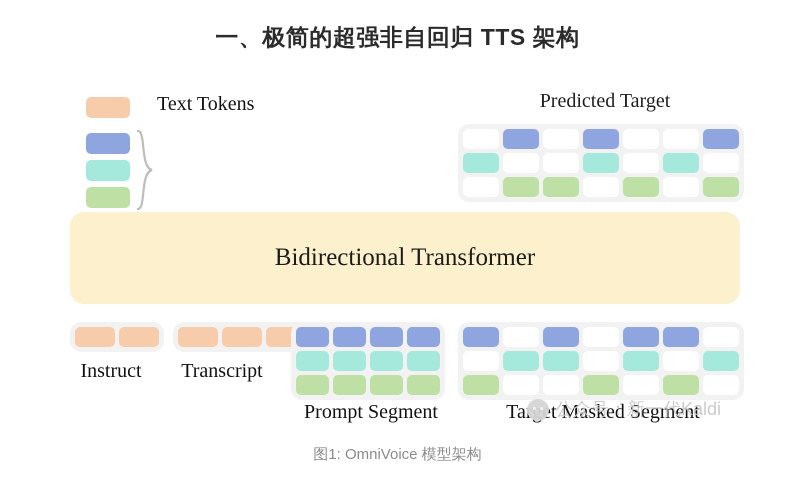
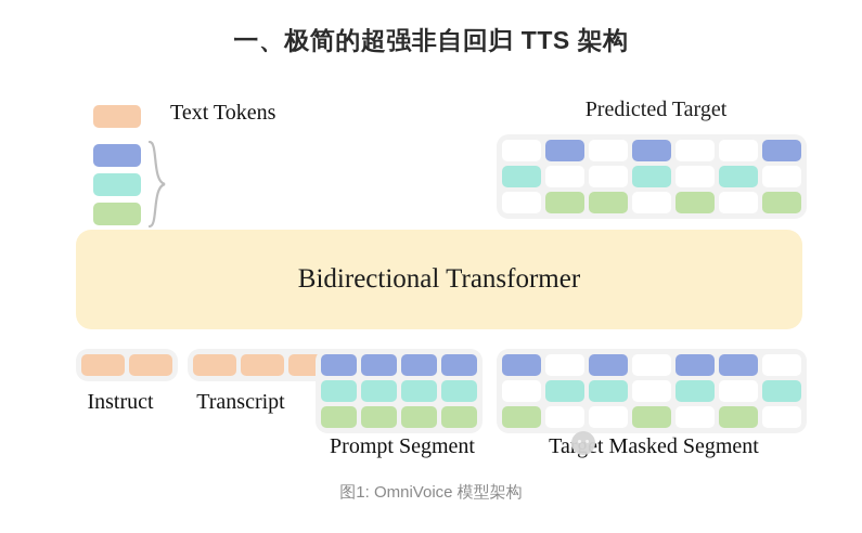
  一、极简的超强非自回归 TTS 架构
  Text Tokens
  Predicted Target
  Bidirectional Transformer
  Instruct
  Transcript
  Prompt Segment
  Tat Masked Segment
- 公众号：新一代Kaldi
  图1: OmniVoice 模型架构
